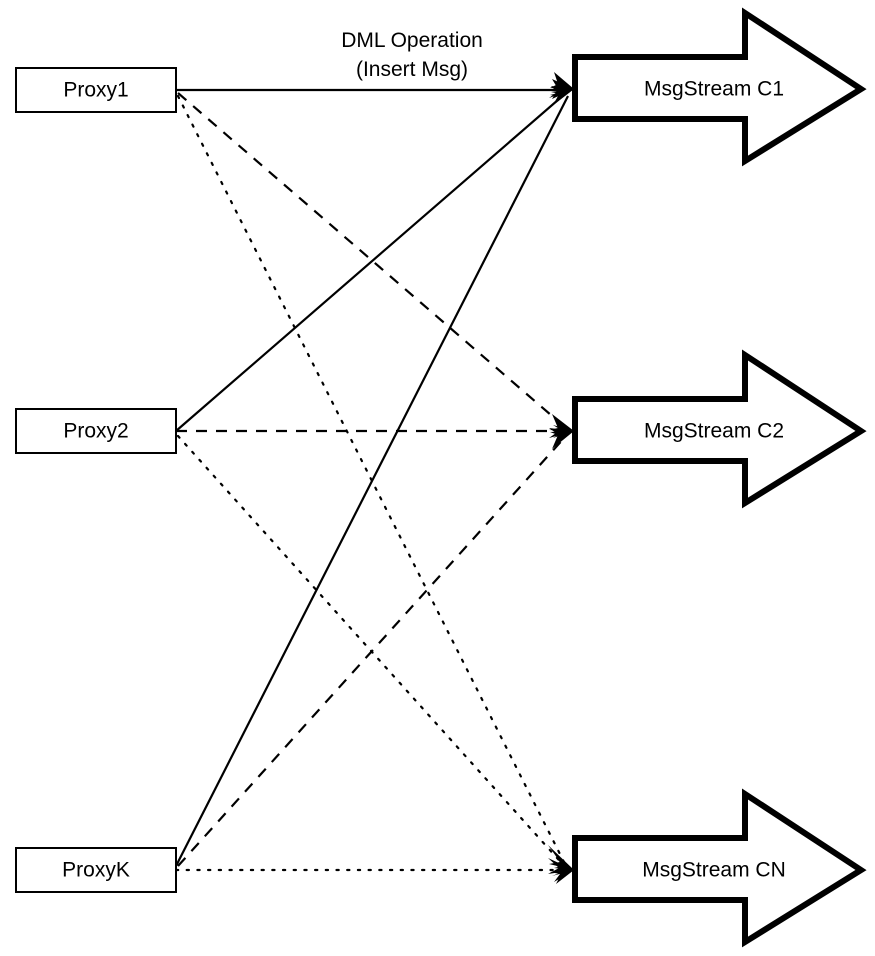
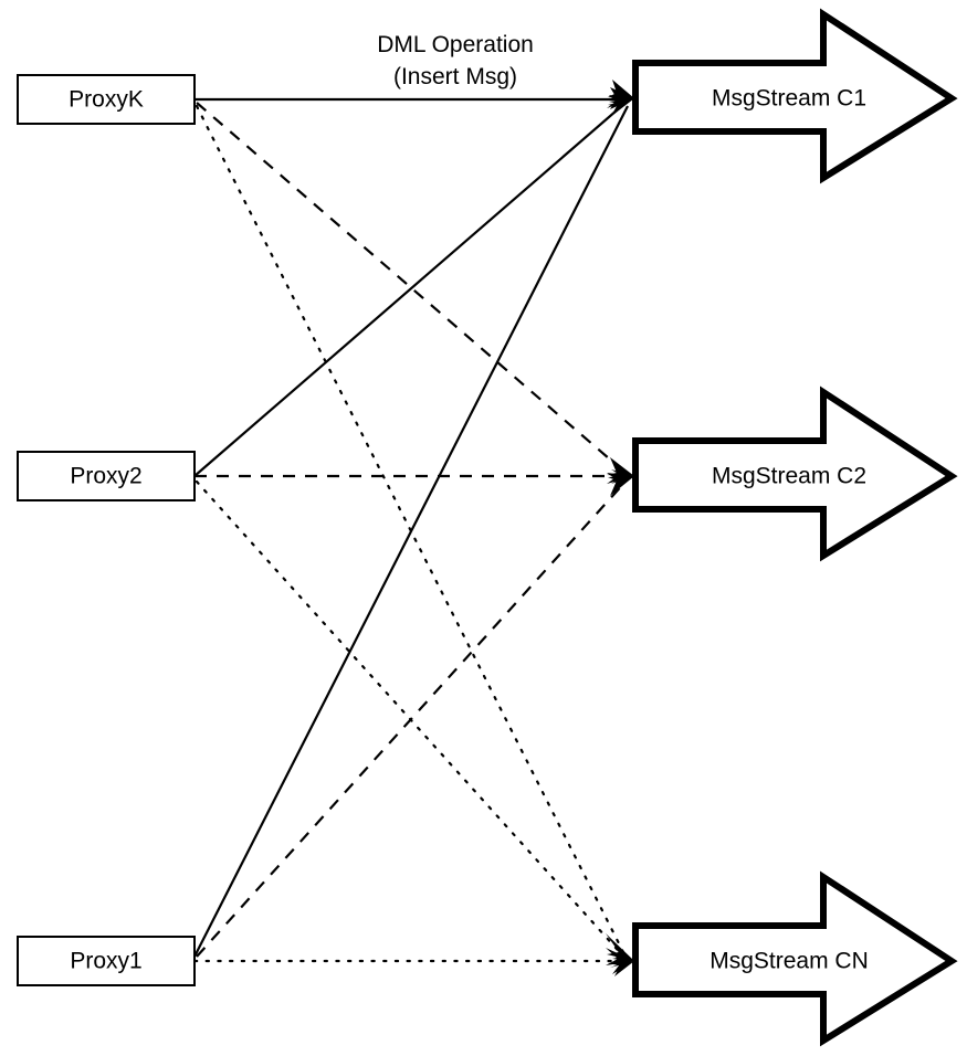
  DML Operation
  (Insert Msg)
- Proxy1
+ ProxyK
  Proxy2
- ProxyK
+ Proxy1
  MsgStream C1
  MsgStream C2
  MsgStream CN
